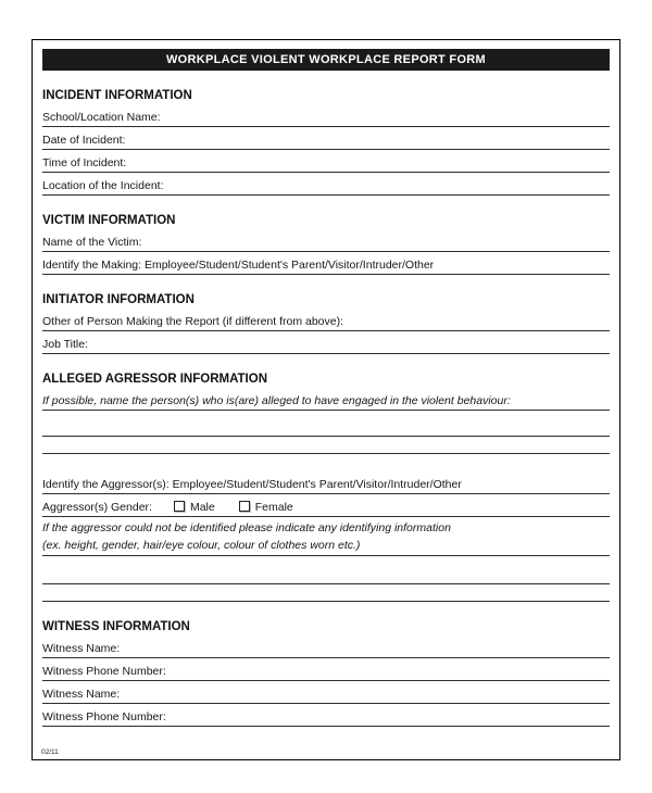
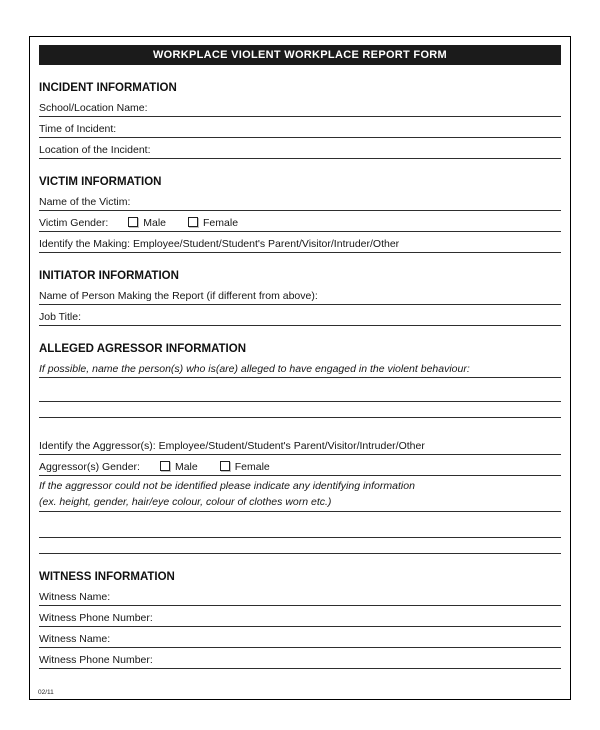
  WORKPLACE VIOLENT WORKPLACE REPORT FORM
  INCIDENT INFORMATION
  School/Location Name:
- Date of Incident:
  Time of Incident:
  Location of the Incident:
  VICTIM INFORMATION
  Name of the Victim:
+ Victim Gender: Male Female
  Identify the Making: Employee/Student/Student's Parent/Visitor/Intruder/Other
  INITIATOR INFORMATION
- Other of Person Making the Report (if different from above):
+ Name of Person Making the Report (if different from above):
  Job Title:
  ALLEGED AGRESSOR INFORMATION
  If possible, name the person(s) who is(are) alleged to have engaged in the violent behaviour:
  Identify the Aggressor(s): Employee/Student/Student's Parent/Visitor/Intruder/Other
  Aggressor(s) Gender: Male Female
  If the aggressor could not be identified please indicate any identifying information
  (ex. height, gender, hair/eye colour, colour of clothes worn etc.)
  WITNESS INFORMATION
  Witness Name:
  Witness Phone Number:
  Witness Name:
  Witness Phone Number:
